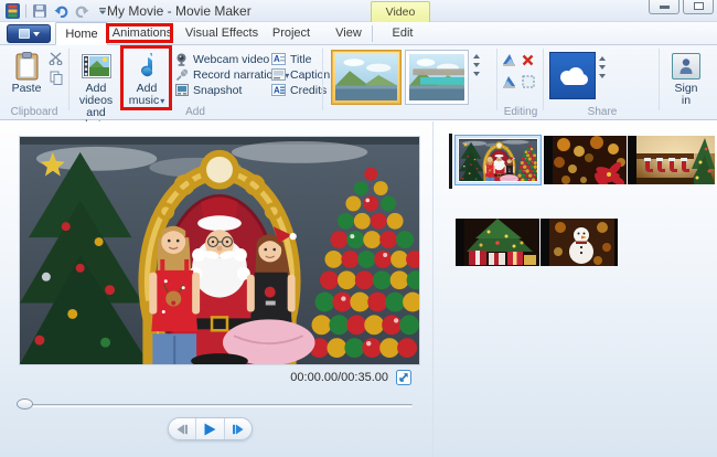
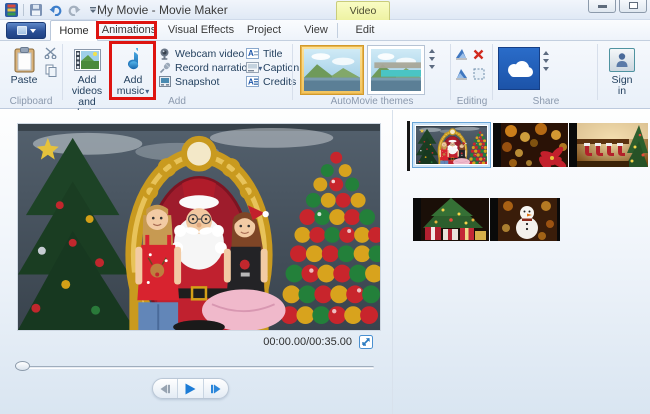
  My Movie - Movie Maker
  Home
  Animations
  Visual Effects
  Project
  View
  Edit
  Paste
  Clipboard
  Add videos
  Add
  music
  Webcam video
  Record narratio
  Snapshot
  A
  Title
  Caption
  A
  Credits
  Add
+ AutoMovie themes
  Editing
  Share
  Sign
  in
  00:00.00/00:35.00
